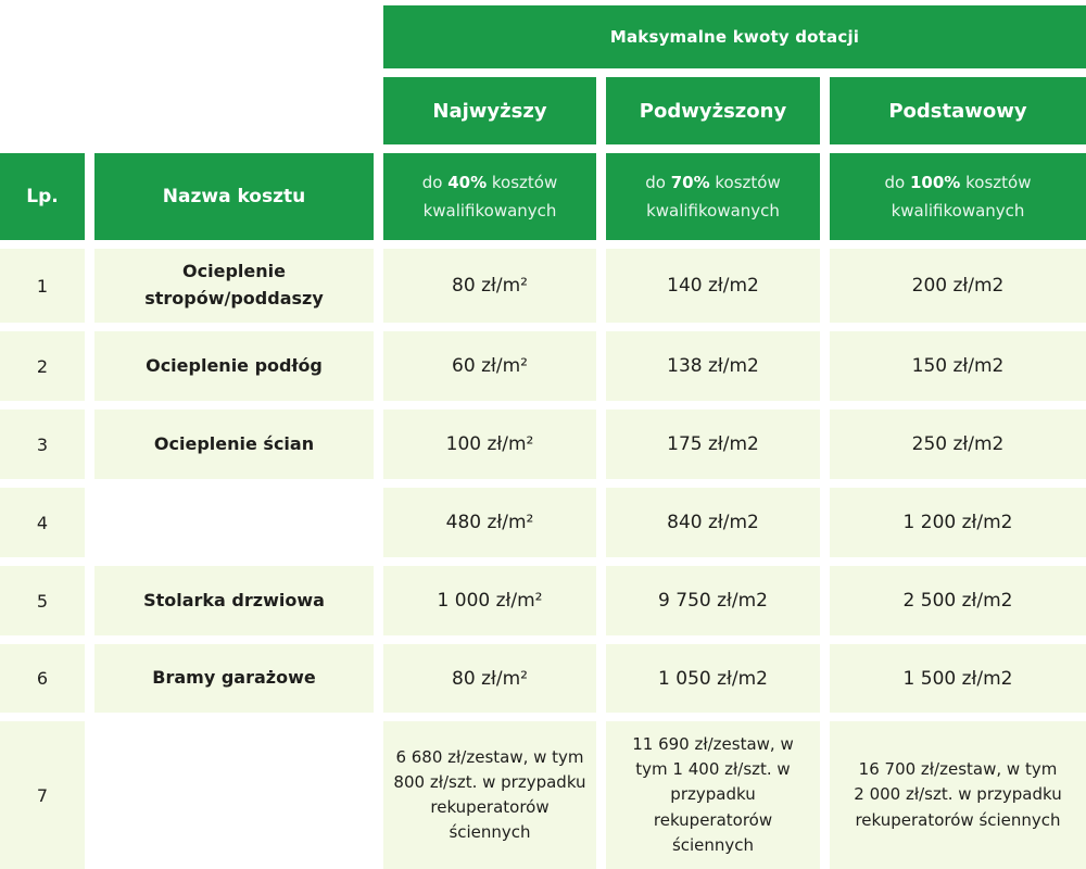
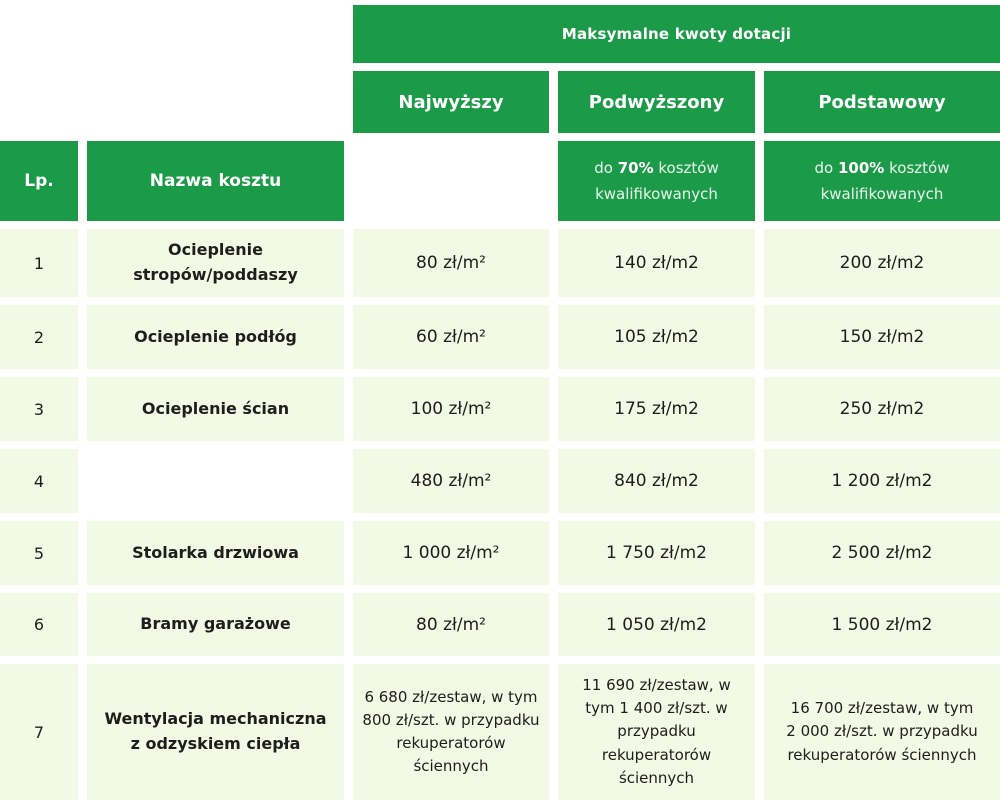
  Maksymalne kwoty dotacji
  Najwyższy
  Podwyższony
  Podstawowy
  Lp.
  Nazwa kosztu
- do 40% kosztów kwalifikowanych
  do 70% kosztów kwalifikowanych
  do 100% kosztów kwalifikowanych
  1
  Ocieplenie
  stropów/poddaszy
  80 zł/m²
  140 zł/m2
  200 zł/m2
  2
  Ocieplenie podłóg
  60 zł/m²
- 138 zł/m2
+ 105 zł/m2
  150 zł/m2
  3
  Ocieplenie ścian
  100 zł/m²
  175 zł/m2
  250 zł/m2
  4
  480 zł/m²
  840 zł/m2
  1 200 zł/m2
  5
  Stolarka drzwiowa
  1 000 zł/m²
- 9 750 zł/m2
+ 1 750 zł/m2
  2 500 zł/m2
  6
  Bramy garażowe
  80 zł/m²
  1 050 zł/m2
  1 500 zł/m2
  7
+ Wentylacja mechaniczna
+ z odzyskiem ciepła
  6 680 zł/zestaw, w tym 800 zł/szt. w przypadku rekuperatorów ściennych
  11 690 zł/zestaw, w tym 1 400 zł/szt. w przypadku rekuperatorów ściennych
  16 700 zł/zestaw, w tym 2 000 zł/szt. w przypadku rekuperatorów ściennych
